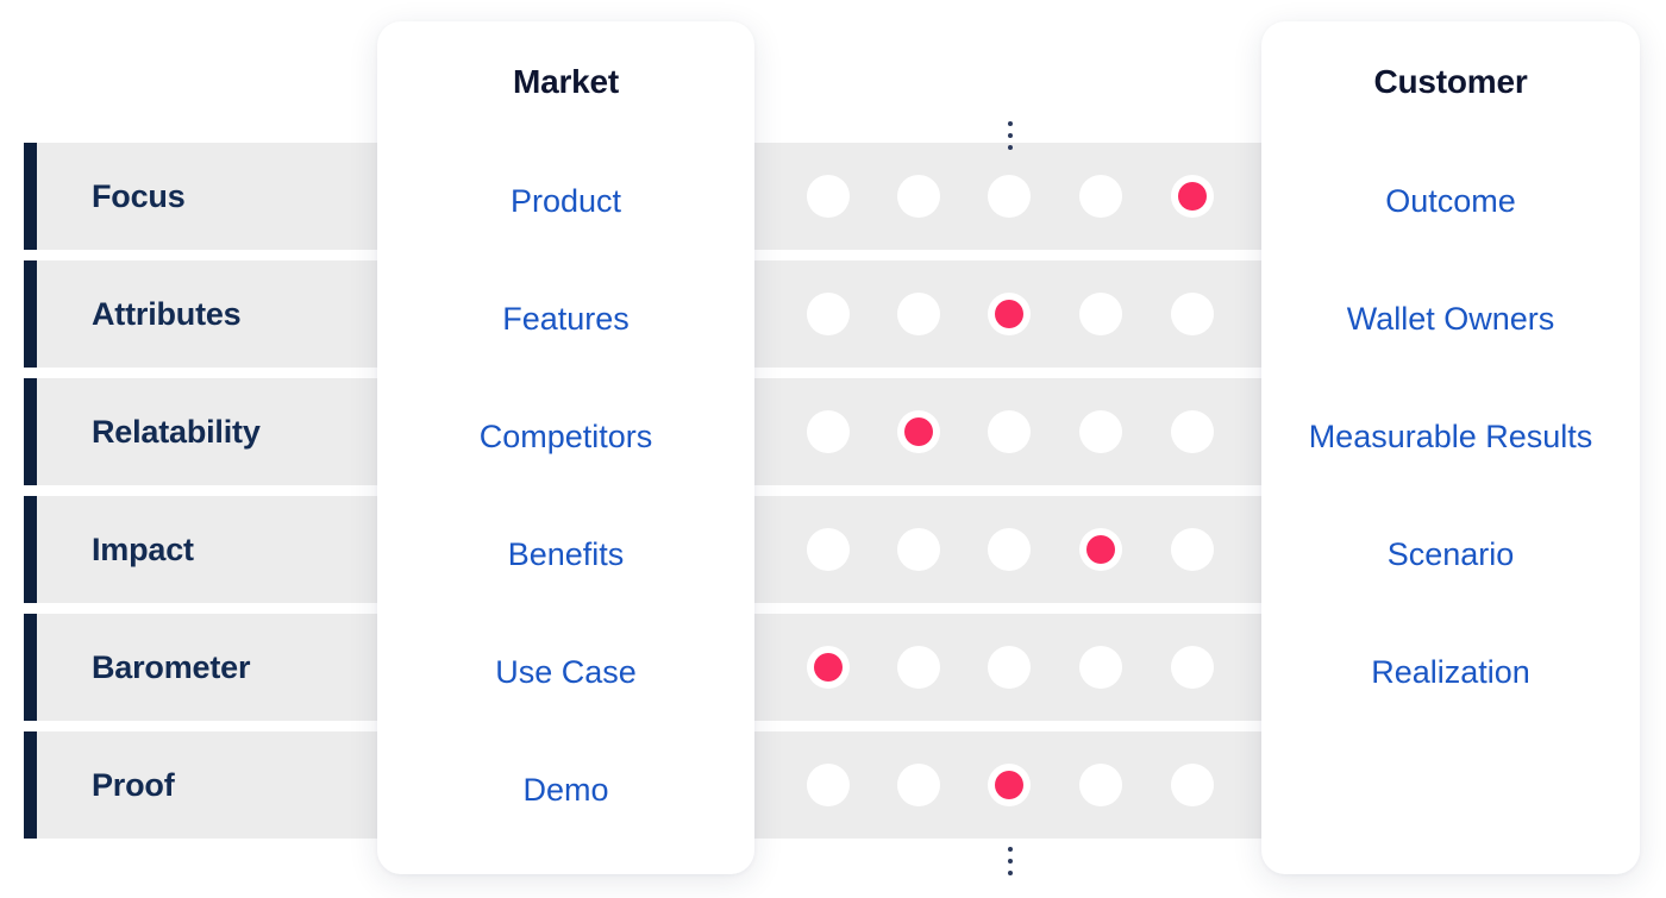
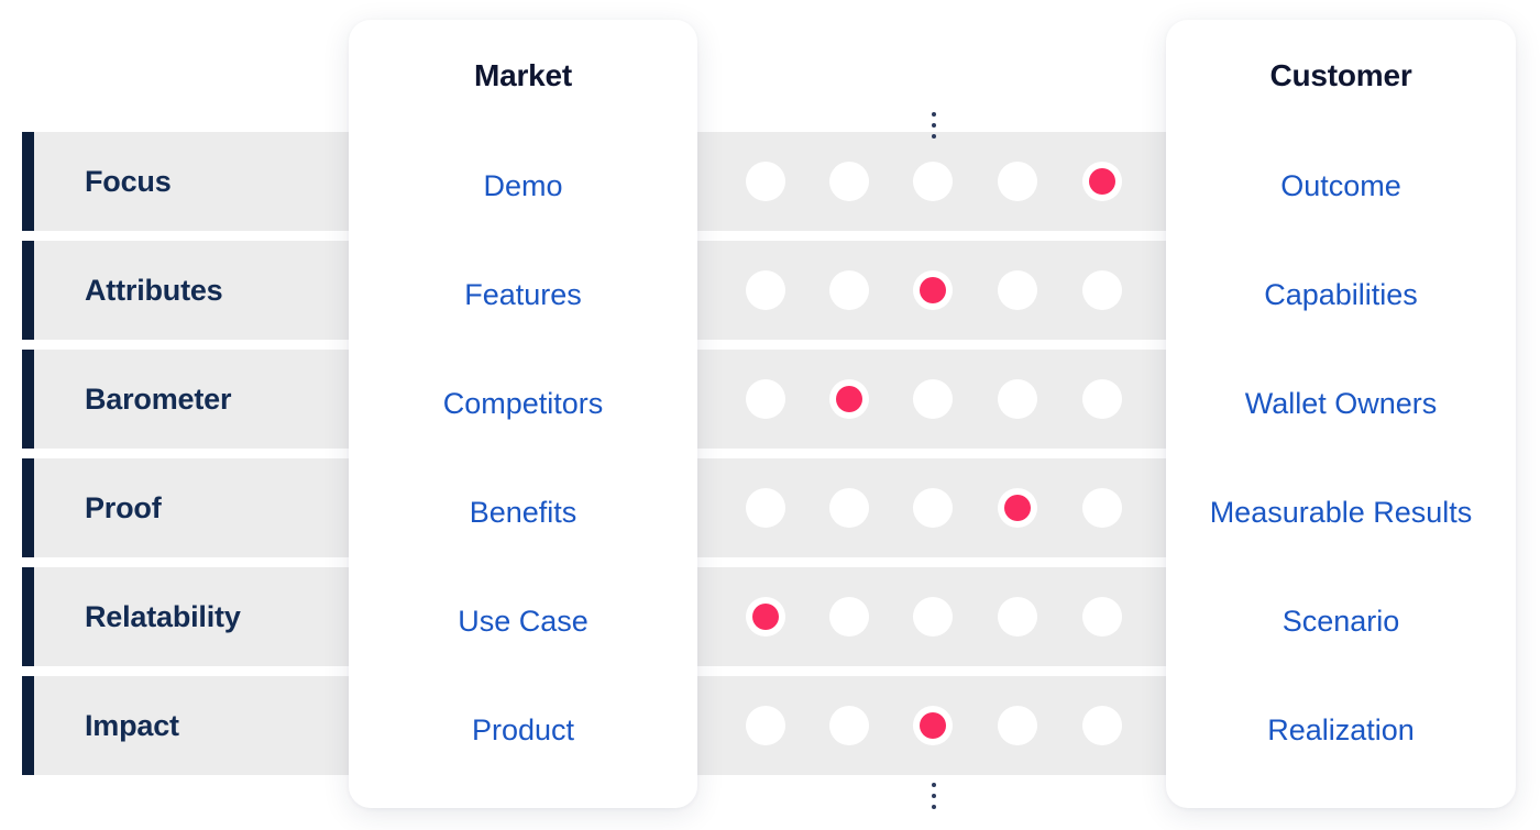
  Focus
  Attributes
- Relatability
+ Barometer
- Impact
+ Proof
- Barometer
+ Relatability
- Proof
+ Impact
  Market
- Product
+ Demo
  Features
  Competitors
  Benefits
  Use Case
- Demo
+ Product
  Customer
  Outcome
+ Capabilities
  Wallet Owners
  Measurable Results
  Scenario
  Realization
